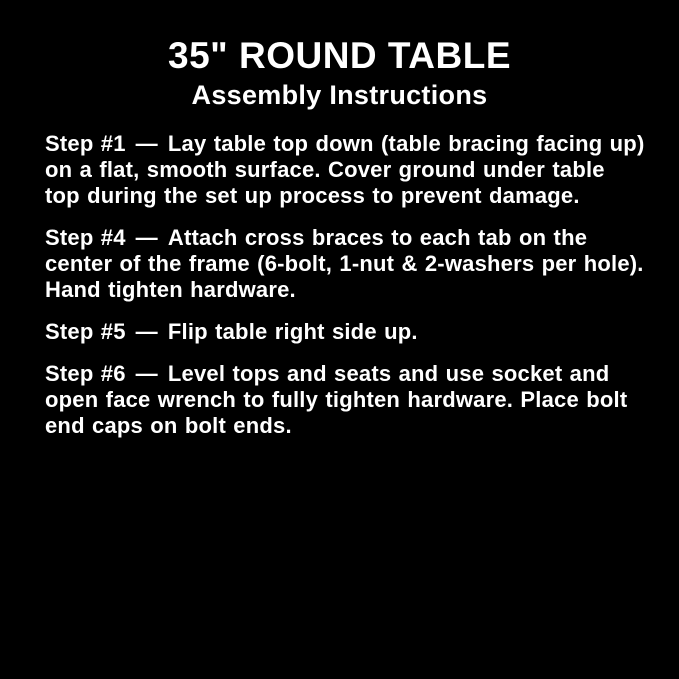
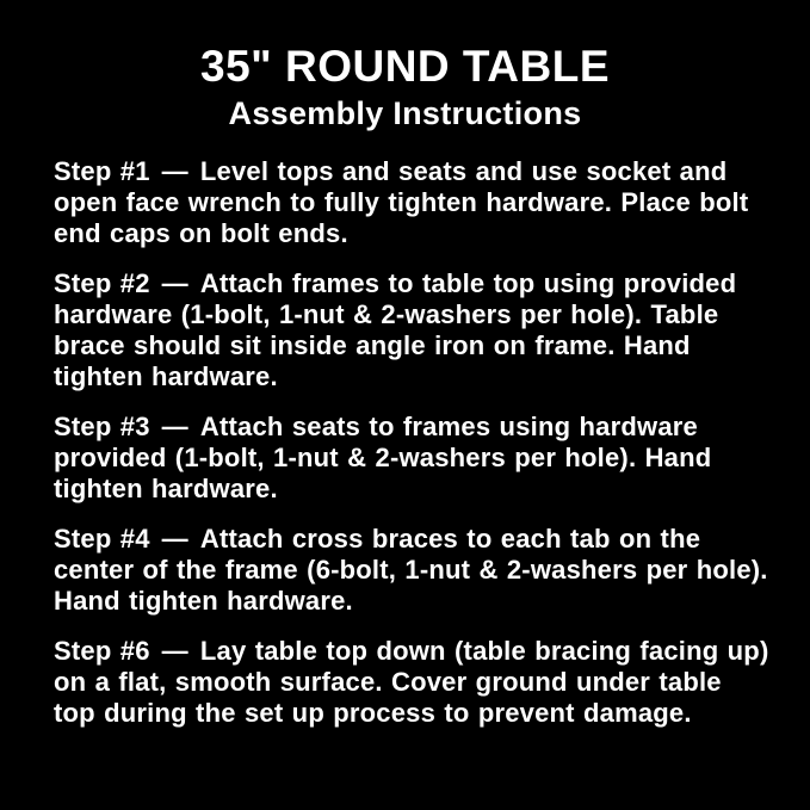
  35" ROUND TABLE
  Assembly Instructions
- Step #1 — Lay table top down (table bracing facing up) on a flat, smooth surface. Cover ground under table top during the set up process to prevent damage.
+ Step #1 — Level tops and seats and use socket and open face wrench to fully tighten hardware. Place bolt end caps on bolt ends.
+ Step #2 — Attach frames to table top using provided hardware (1-bolt, 1-nut & 2-washers per hole). Table brace should sit inside angle iron on frame. Hand tighten hardware.
+ Step #3 — Attach seats to frames using hardware provided (1-bolt, 1-nut & 2-washers per hole). Hand tighten hardware.
  Step #4 — Attach cross braces to each tab on the center of the frame (6-bolt, 1-nut & 2-washers per hole). Hand tighten hardware.
- Step #5 — Flip table right side up.
- Step #6 — Level tops and seats and use socket and open face wrench to fully tighten hardware. Place bolt end caps on bolt ends.
+ Step #6 — Lay table top down (table bracing facing up) on a flat, smooth surface. Cover ground under table top during the set up process to prevent damage.
